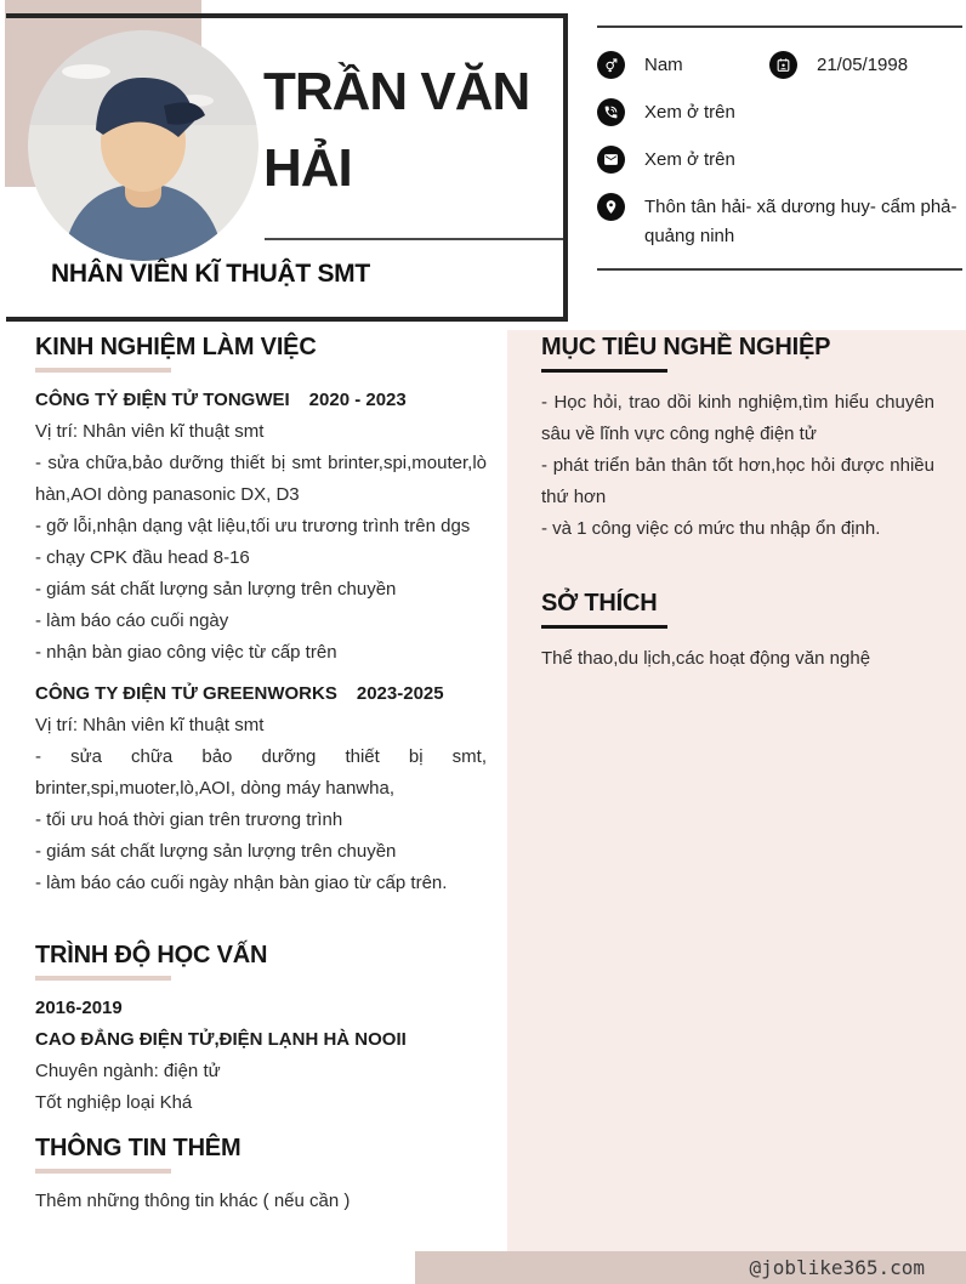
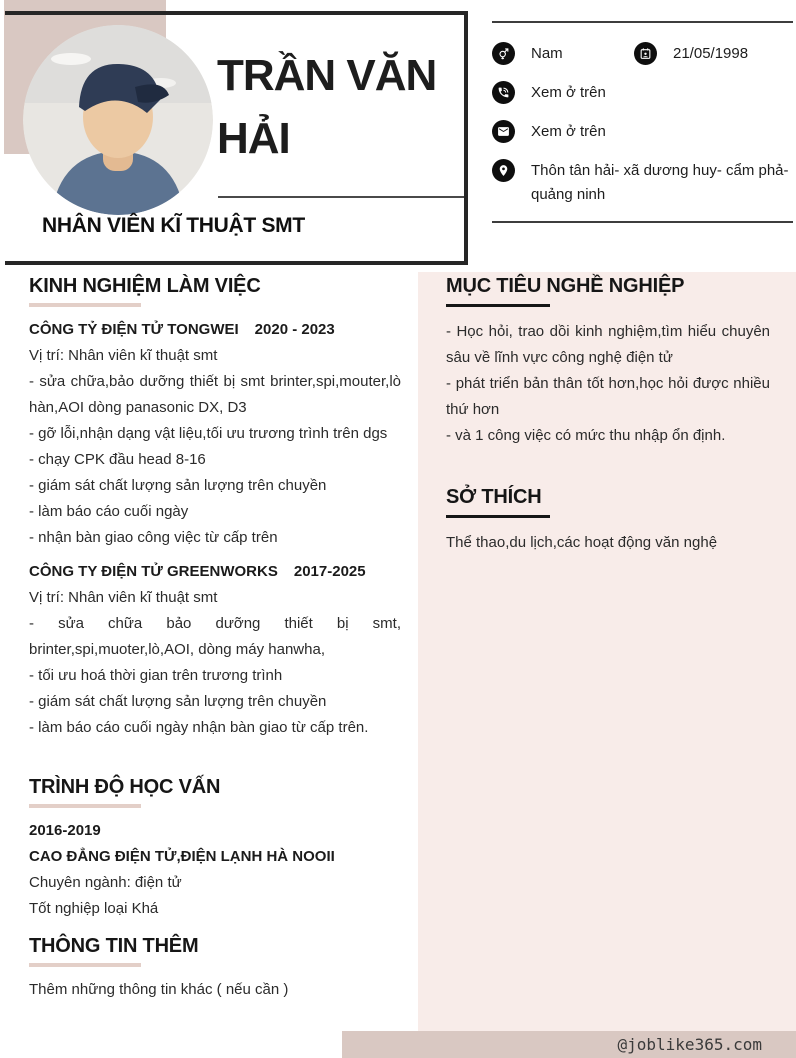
  TRẦN VĂN
  HẢI
  NHÂN VIÊN KĨ THUẬT SMT
  Nam
  21/05/1998
  Xem ở trên
  Xem ở trên
  Thôn tân hải- xã dương huy- cẩm phả-quảng ninh
  KINH NGHIỆM LÀM VIỆC
  CÔNG TỶ ĐIỆN TỬ TONGWEI 2020 - 2023
  Vị trí: Nhân viên kĩ thuật smt
  - sửa chữa,bảo dưỡng thiết bị smt brinter,spi,mouter,lò hàn,AOI dòng panasonic DX, D3
  - gỡ lỗi,nhận dạng vật liệu,tối ưu trương trình trên dgs
  - chạy CPK đầu head 8-16
  - giám sát chất lượng sản lượng trên chuyền
  - làm báo cáo cuối ngày
  - nhận bàn giao công việc từ cấp trên
- CÔNG TY ĐIỆN TỬ GREENWORKS 2023-2025
+ CÔNG TY ĐIỆN TỬ GREENWORKS 2017-2025
  Vị trí: Nhân viên kĩ thuật smt
  - sửa chữa bảo dưỡng thiết bị smt, brinter,spi,muoter,lò,AOI, dòng máy hanwha,
  - tối ưu hoá thời gian trên trương trình
  - giám sát chất lượng sản lượng trên chuyền
  - làm báo cáo cuối ngày nhận bàn giao từ cấp trên.
  TRÌNH ĐỘ HỌC VẤN
  2016-2019
  CAO ĐẲNG ĐIỆN TỬ,ĐIỆN LẠNH HÀ NOOII
  Chuyên ngành: điện tử
  Tốt nghiệp loại Khá
  THÔNG TIN THÊM
  Thêm những thông tin khác ( nếu cần )
  MỤC TIÊU NGHỀ NGHIỆP
  - Học hỏi, trao dồi kinh nghiệm,tìm hiểu chuyên sâu về lĩnh vực công nghệ điện tử
  - phát triển bản thân tốt hơn,học hỏi được nhiều thứ hơn
  - và 1 công việc có mức thu nhập ổn định.
  SỞ THÍCH
  Thể thao,du lịch,các hoạt động văn nghệ
  @joblike365.com
